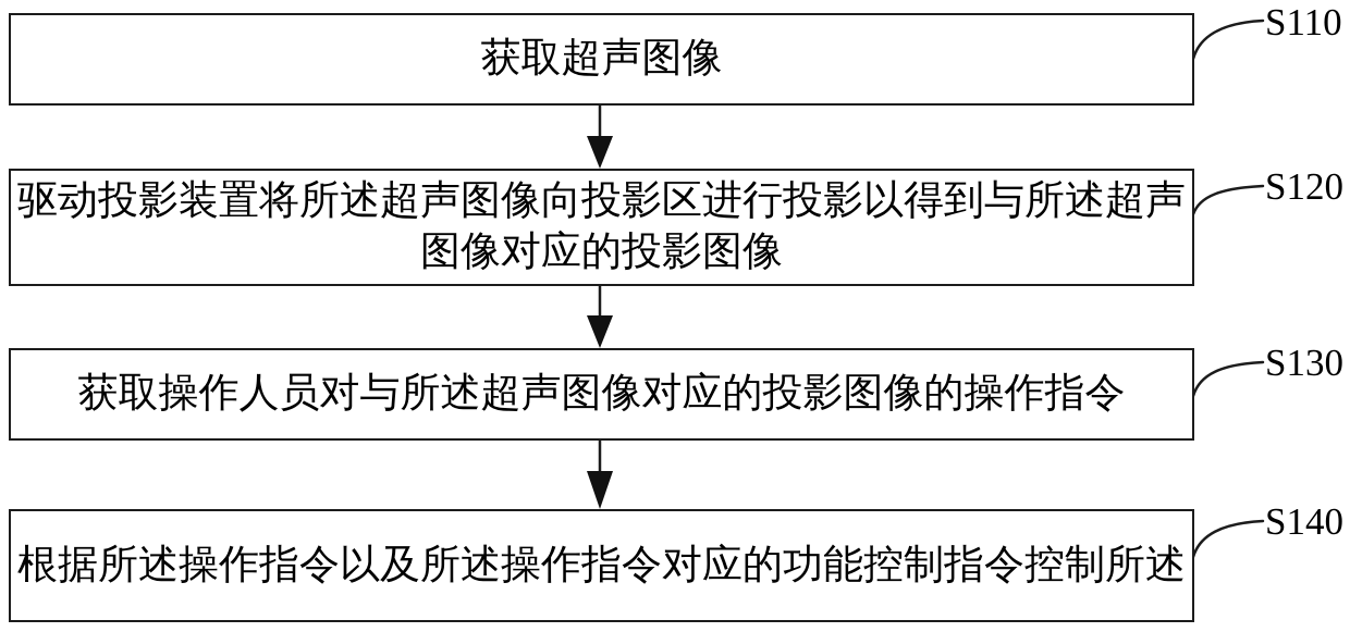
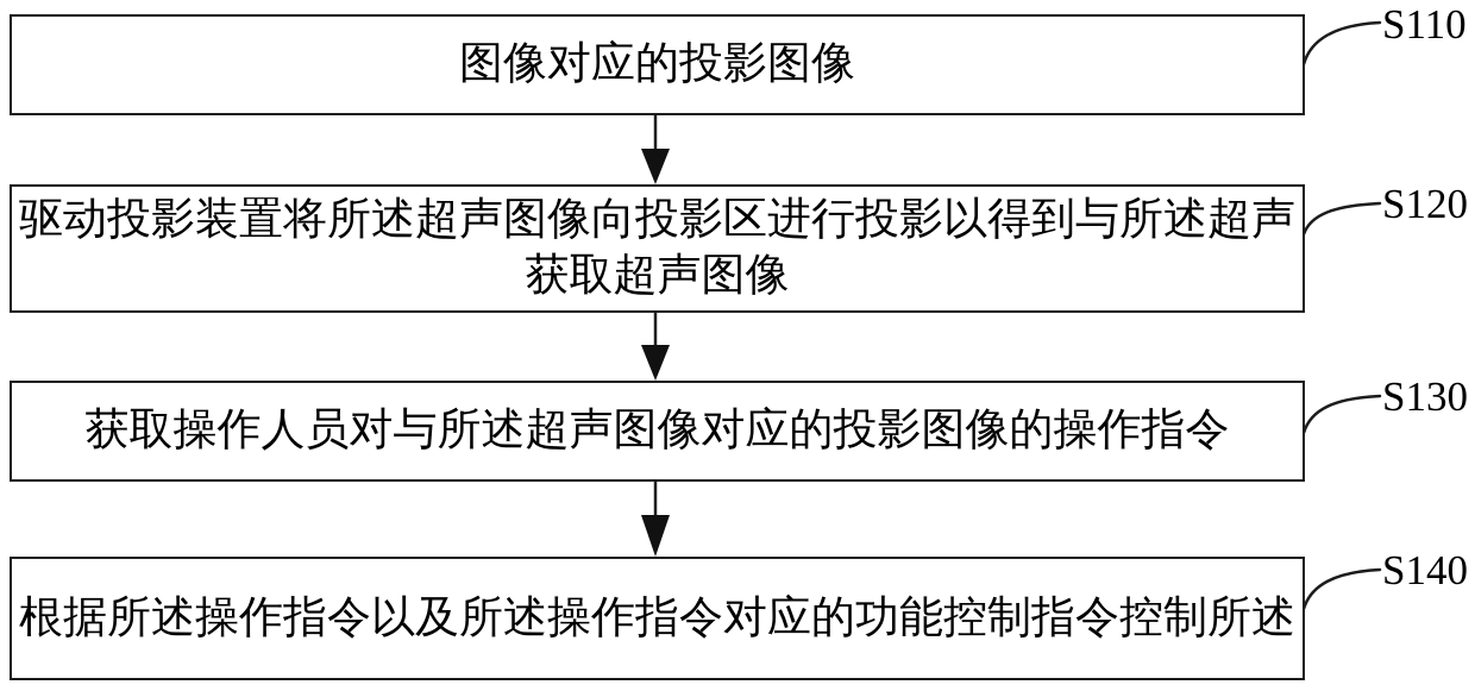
- 获取超声图像
+ 图像对应的投影图像
  驱动投影装置将所述超声图像向投影区进行投影以得到与所述超声
- 图像对应的投影图像
+ 获取超声图像
  获取操作人员对与所述超声图像对应的投影图像的操作指令
  根据所述操作指令以及所述操作指令对应的功能控制指令控制所述
  S110
  S120
  S130
  S140
